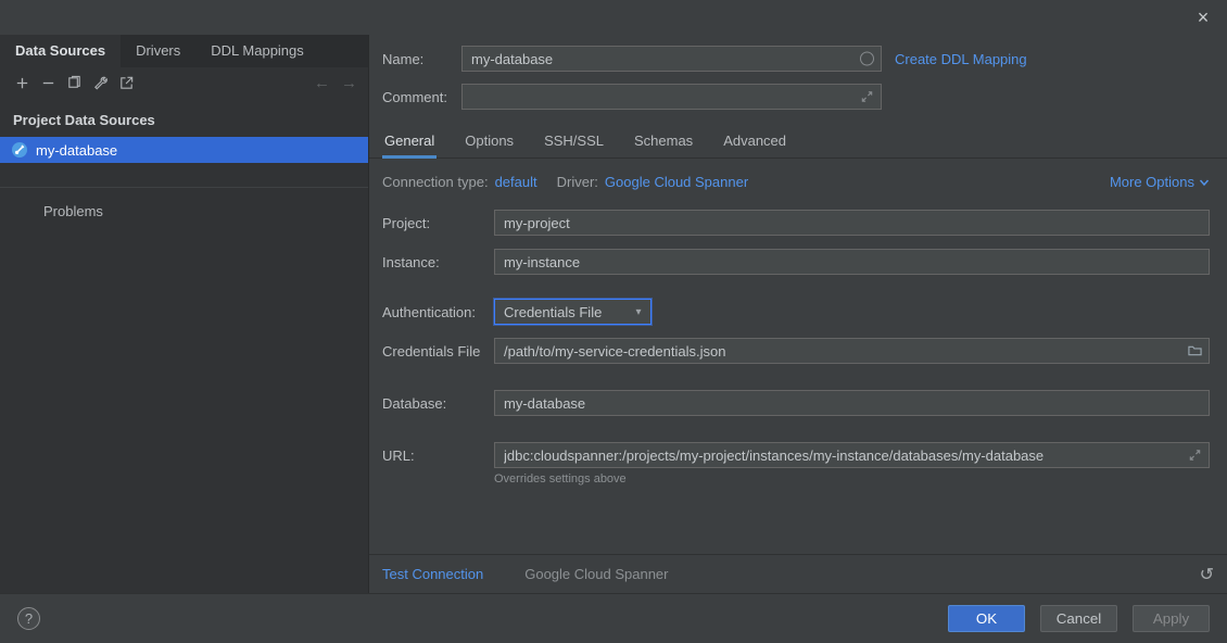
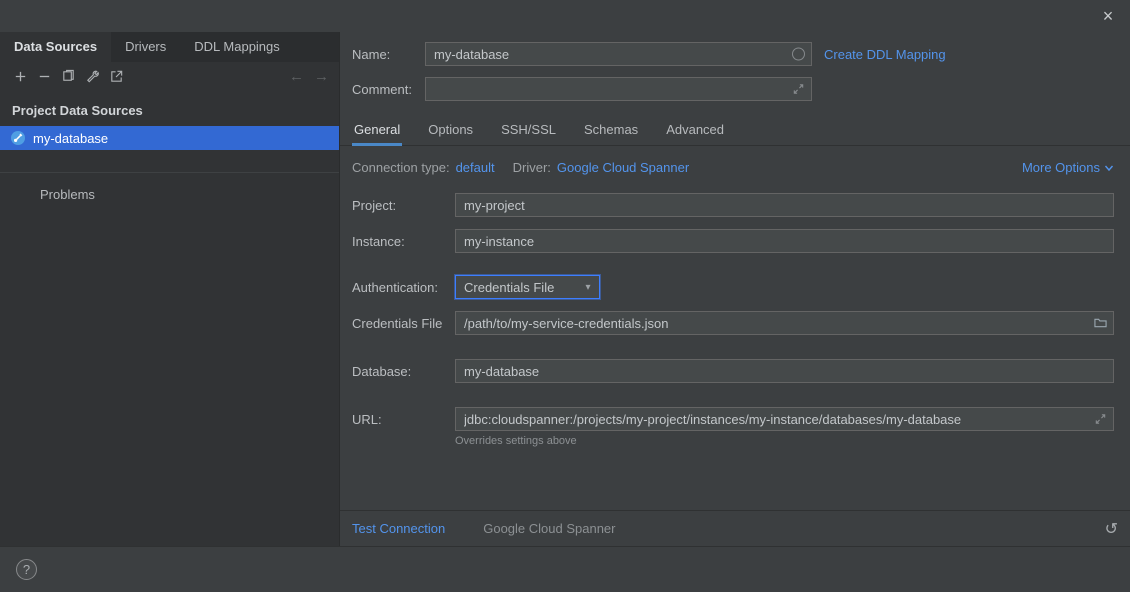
  ×
  Data Sources
  Drivers
  DDL Mappings
  ←
  →
  Project Data Sources
  my-database
  Problems
  Name:
  my-database
  Create DDL Mapping
  Comment:
  General
  Options
  SSH/SSL
  Schemas
  Advanced
  Connection type:
  default
  Driver:
  Google Cloud Spanner
  More Options
  Project:
  my-project
  Instance:
  my-instance
  Authentication:
  Credentials File
  ▾
  Credentials File
  /path/to/my-service-credentials.json
  Database:
  my-database
  URL:
  jdbc:cloudspanner:/projects/my-project/instances/my-instance/databases/my-database
  Overrides settings above
  Test Connection
  Google Cloud Spanner
  ↺
  ?
- OK
- Cancel
- Apply
